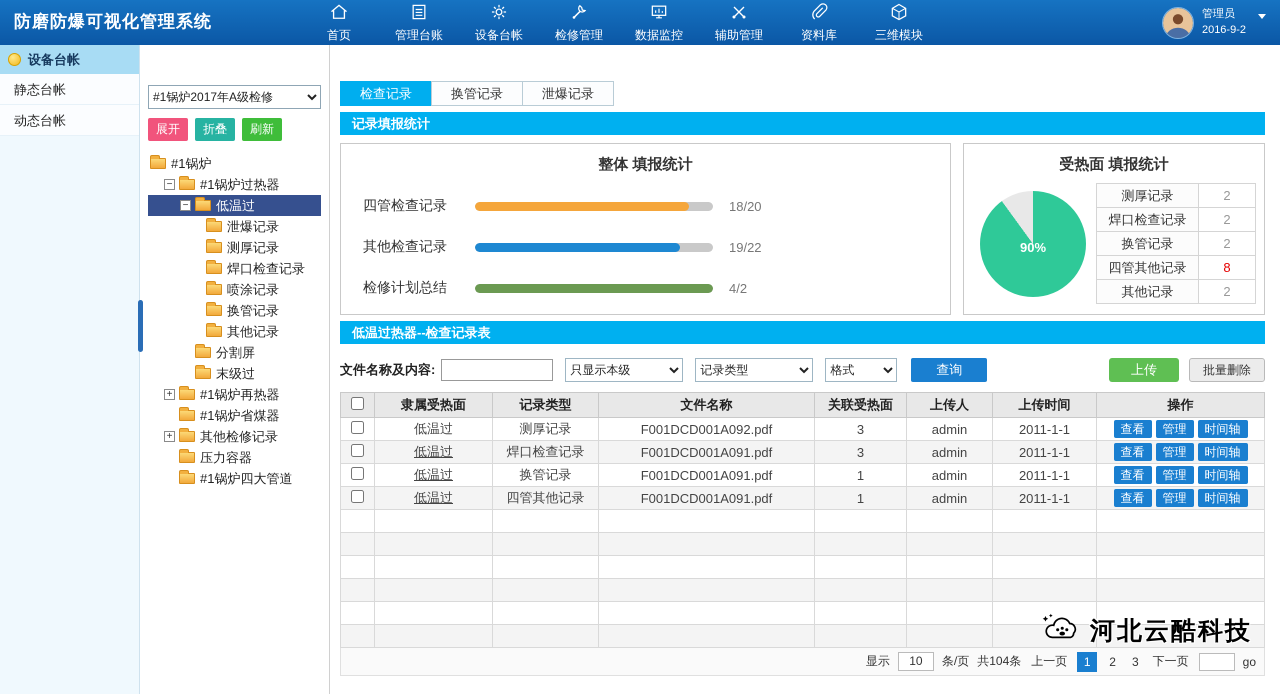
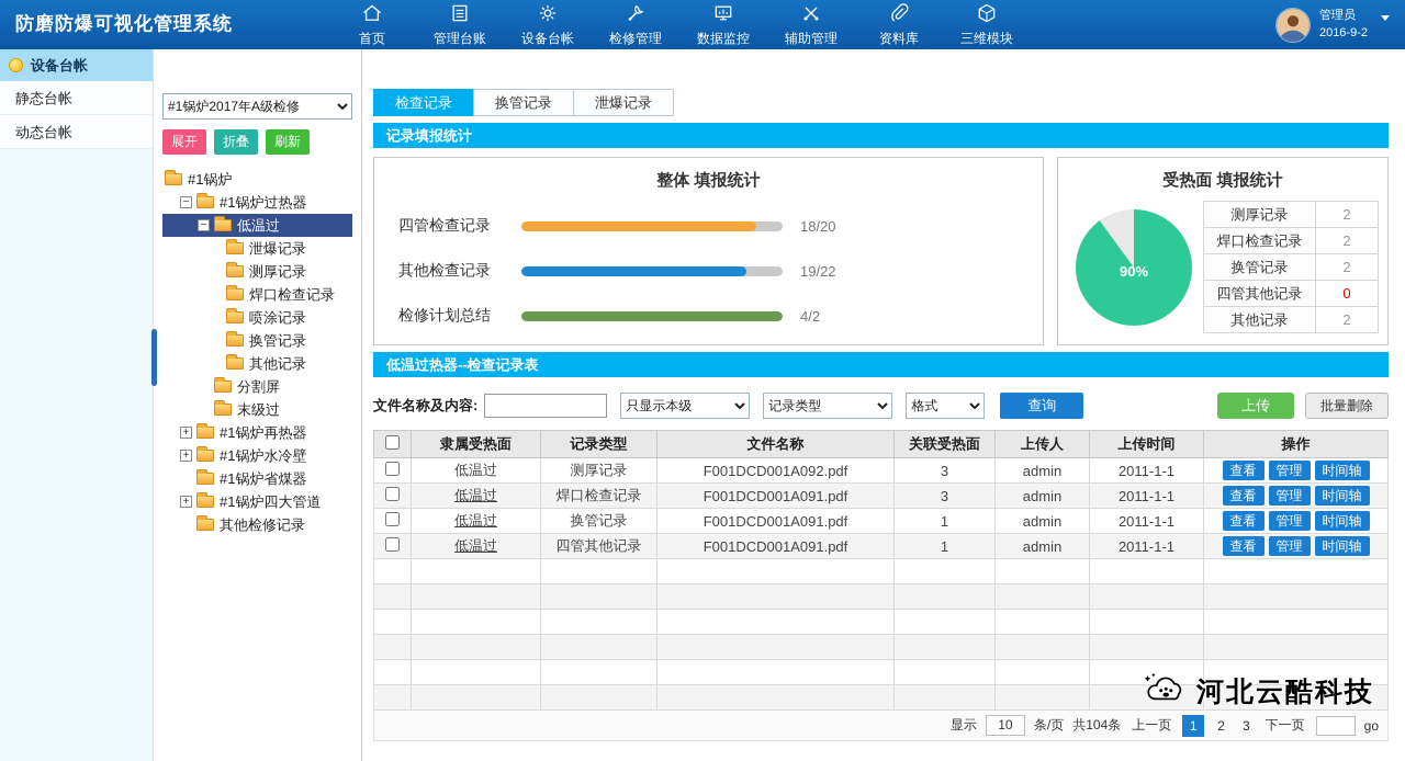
  防磨防爆可视化管理系统
  首页
  管理台账
  设备台帐
  检修管理
  数据监控
  辅助管理
  资料库
  三维模块
  管理员
  2016-9-2
  设备台帐
  静态台帐
  动态台帐
  #1锅炉2017年A级检修
  展开
  折叠
  刷新
  #1锅炉
  #1锅炉过热器
  低温过
  泄爆记录
  测厚记录
  焊口检查记录
  喷涂记录
  换管记录
  其他记录
  分割屏
  末级过
  #1锅炉再热器
+ #1锅炉水冷壁
  #1锅炉省煤器
- 其他检修记录
+ #1锅炉四大管道
- 压力容器
- #1锅炉四大管道
+ 其他检修记录
  检查记录
  换管记录
  泄爆记录
  记录填报统计
  整体 填报统计
  四管检查记录
  18/20
  其他检查记录
  19/22
  检修计划总结
  4/2
  受热面 填报统计
  90%
  测厚记录	2
  焊口检查记录	2
  换管记录	2
- 四管其他记录	8
+ 四管其他记录	0
  其他记录	2
  低温过热器--检查记录表
  文件名称及内容:
  只显示本级
  记录类型
  格式
  查询
  上传
  批量删除
  	隶属受热面	记录类型	文件名称	关联受热面	上传人	上传时间	操作
  	低温过	测厚记录	F001DCD001A092.pdf	3	admin	2011-1-1	查看 管理 时间轴
  	低温过	焊口检查记录	F001DCD001A091.pdf	3	admin	2011-1-1	查看 管理 时间轴
  	低温过	换管记录	F001DCD001A091.pdf	1	admin	2011-1-1	查看 管理 时间轴
  	低温过	四管其他记录	F001DCD001A091.pdf	1	admin	2011-1-1	查看 管理 时间轴
  显示
  10
  条/页
  共104条
  上一页
  1
  2
  3
  下一页
  go
  河北云酷科技
